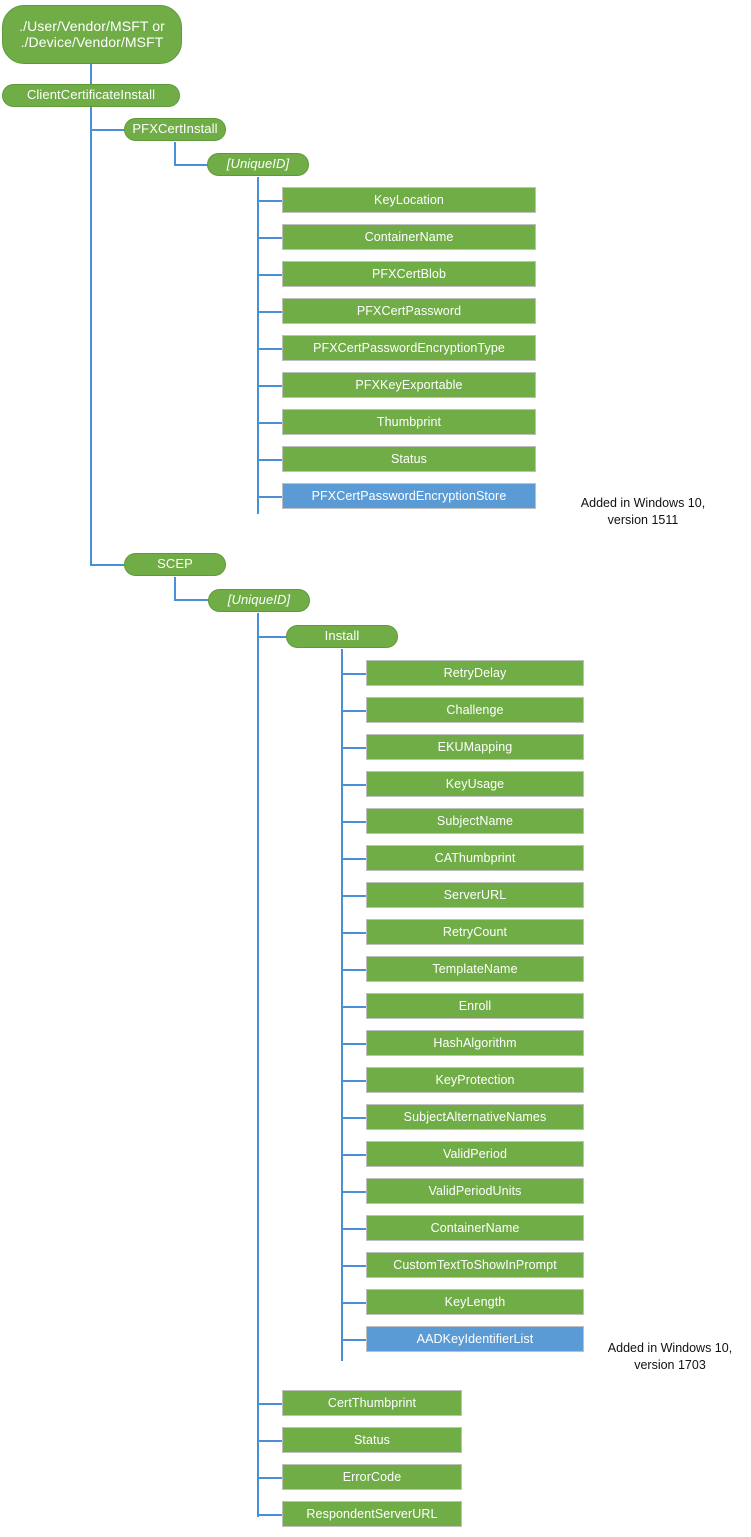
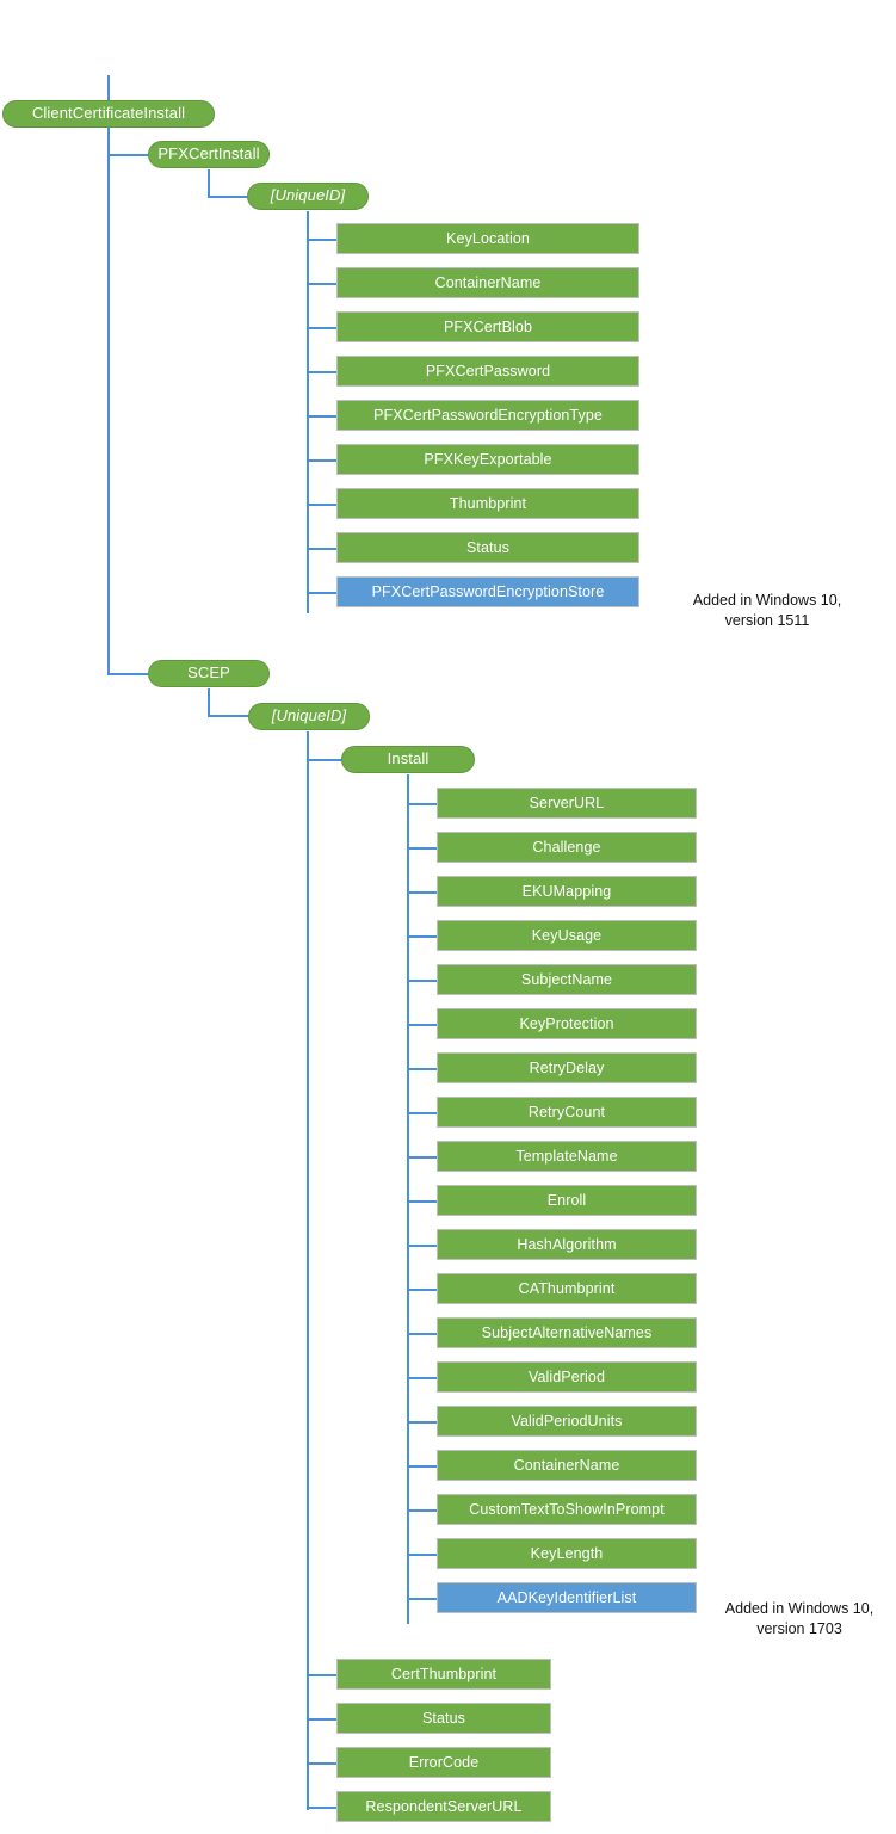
- ./User/Vendor/MSFT or
- ./Device/Vendor/MSFT
  ClientCertificateInstall
  PFXCertInstall
  [UniqueID]
  SCEP
  [UniqueID]
  Install
  KeyLocation
  ContainerName
  PFXCertBlob
  PFXCertPassword
  PFXCertPasswordEncryptionType
  PFXKeyExportable
  Thumbprint
  Status
  PFXCertPasswordEncryptionStore
- RetryDelay
+ ServerURL
  Challenge
  EKUMapping
  KeyUsage
  SubjectName
- CAThumbprint
+ KeyProtection
- ServerURL
+ RetryDelay
  RetryCount
  TemplateName
  Enroll
  HashAlgorithm
- KeyProtection
+ CAThumbprint
  SubjectAlternativeNames
  ValidPeriod
  ValidPeriodUnits
  ContainerName
  CustomTextToShowInPrompt
  KeyLength
  AADKeyIdentifierList
  CertThumbprint
  Status
  ErrorCode
  RespondentServerURL
  Added in Windows 10,
  version 1511
  Added in Windows 10,
  version 1703
